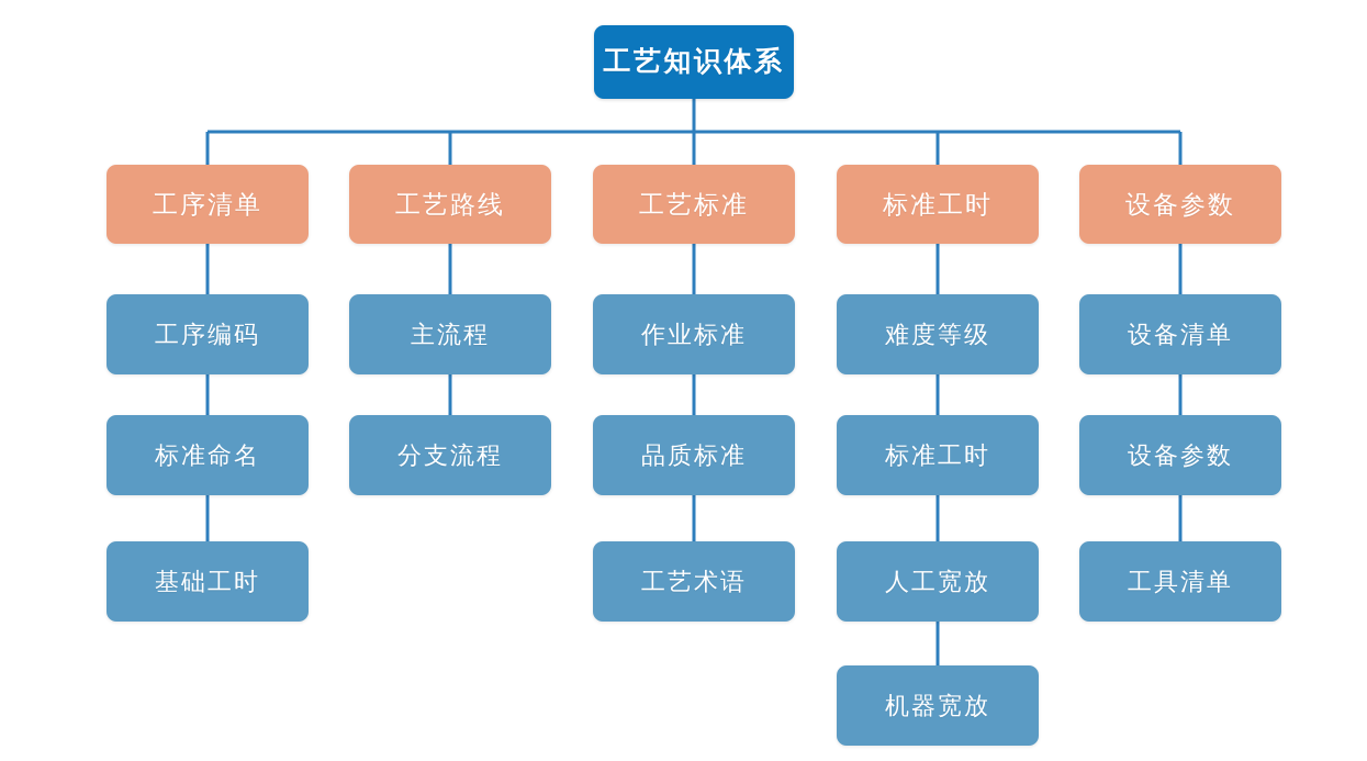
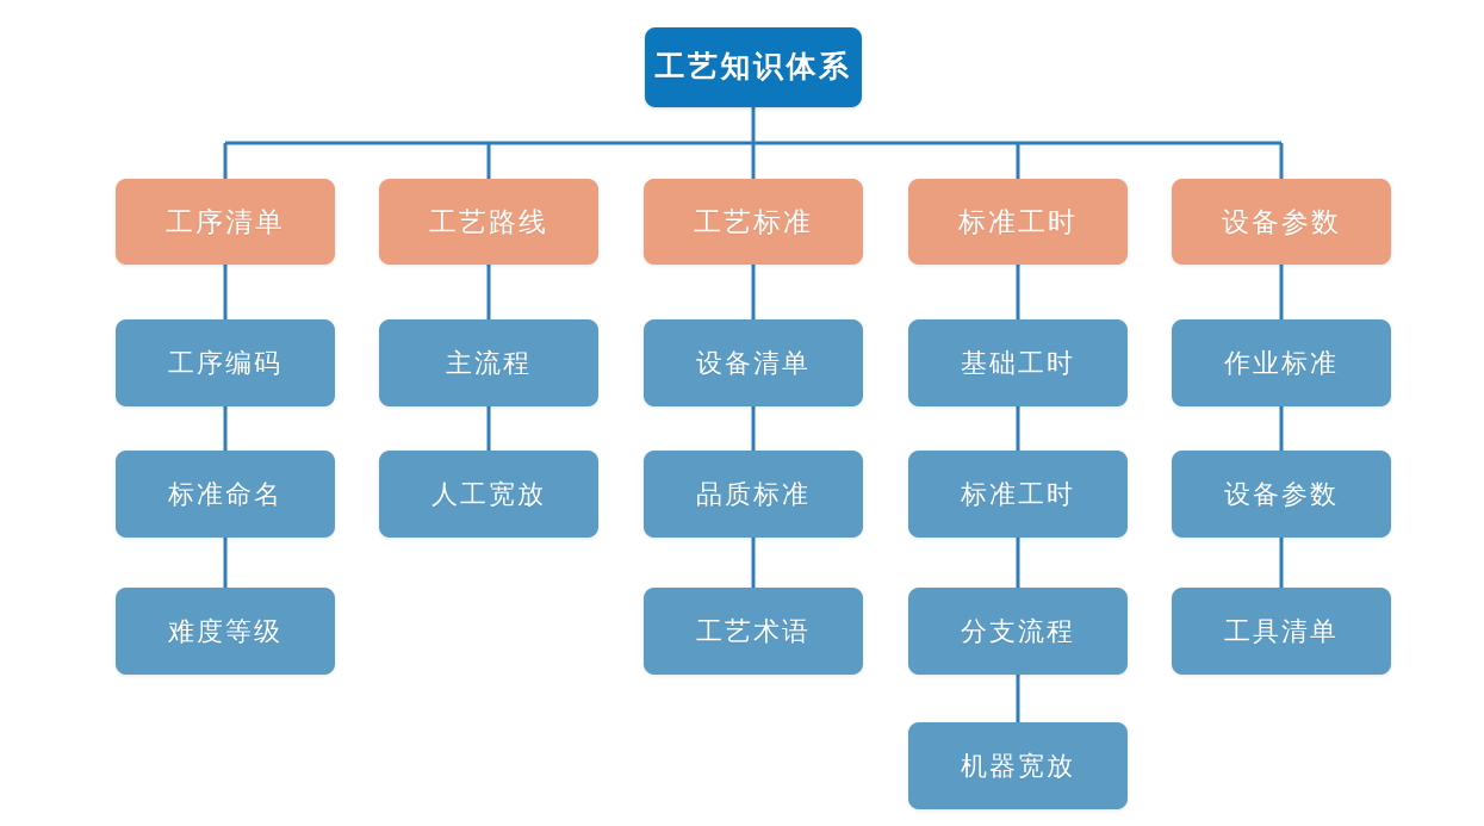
  工艺知识体系
  工序清单
  工序编码
  标准命名
- 基础工时
+ 难度等级
  工艺路线
  主流程
- 分支流程
+ 人工宽放
  工艺标准
- 作业标准
+ 设备清单
  品质标准
  工艺术语
  标准工时
- 难度等级
+ 基础工时
  标准工时
- 人工宽放
+ 分支流程
  机器宽放
  设备参数
- 设备清单
+ 作业标准
  设备参数
  工具清单
